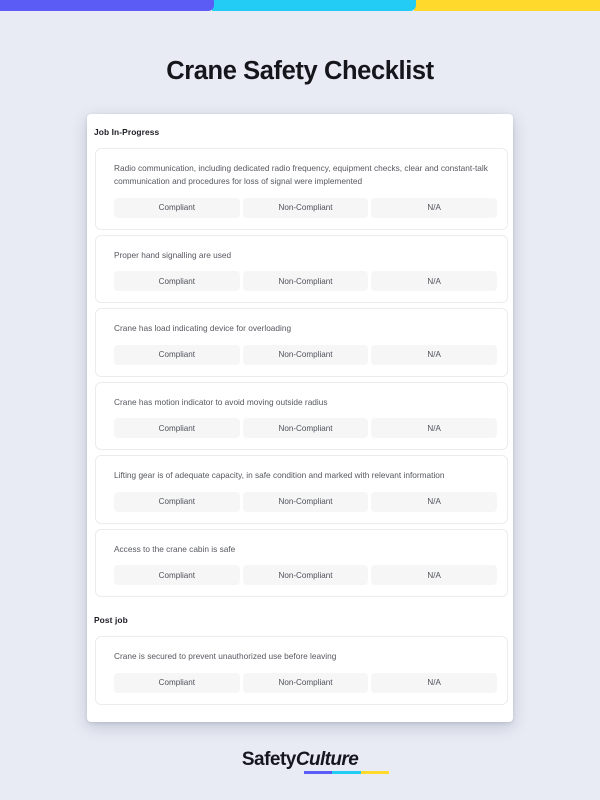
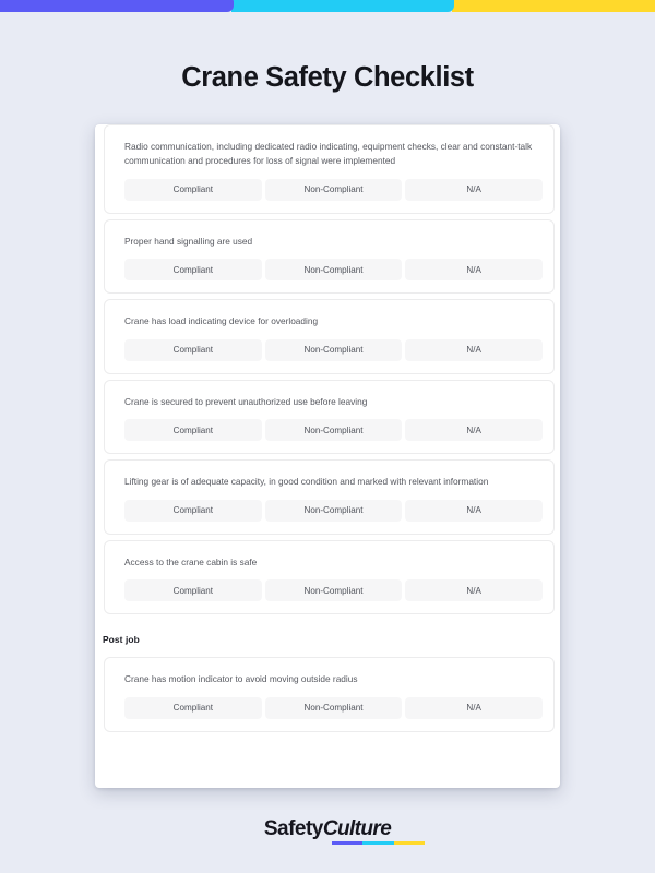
  Crane Safety Checklist
- Job In-Progress
- Radio communication, including dedicated radio frequency, equipment checks, clear and constant-talk communication and procedures for loss of signal were implemented
+ Radio communication, including dedicated radio indicating, equipment checks, clear and constant-talk communication and procedures for loss of signal were implemented
  Compliant
  Non-Compliant
  N/A
  Proper hand signalling are used
  Compliant
  Non-Compliant
  N/A
  Crane has load indicating device for overloading
  Compliant
  Non-Compliant
  N/A
- Crane has motion indicator to avoid moving outside radius
+ Crane is secured to prevent unauthorized use before leaving
  Compliant
  Non-Compliant
  N/A
- Lifting gear is of adequate capacity, in safe condition and marked with relevant information
+ Lifting gear is of adequate capacity, in good condition and marked with relevant information
  Compliant
  Non-Compliant
  N/A
  Access to the crane cabin is safe
  Compliant
  Non-Compliant
  N/A
  Post job
- Crane is secured to prevent unauthorized use before leaving
+ Crane has motion indicator to avoid moving outside radius
  Compliant
  Non-Compliant
  N/A
  SafetyCulture
